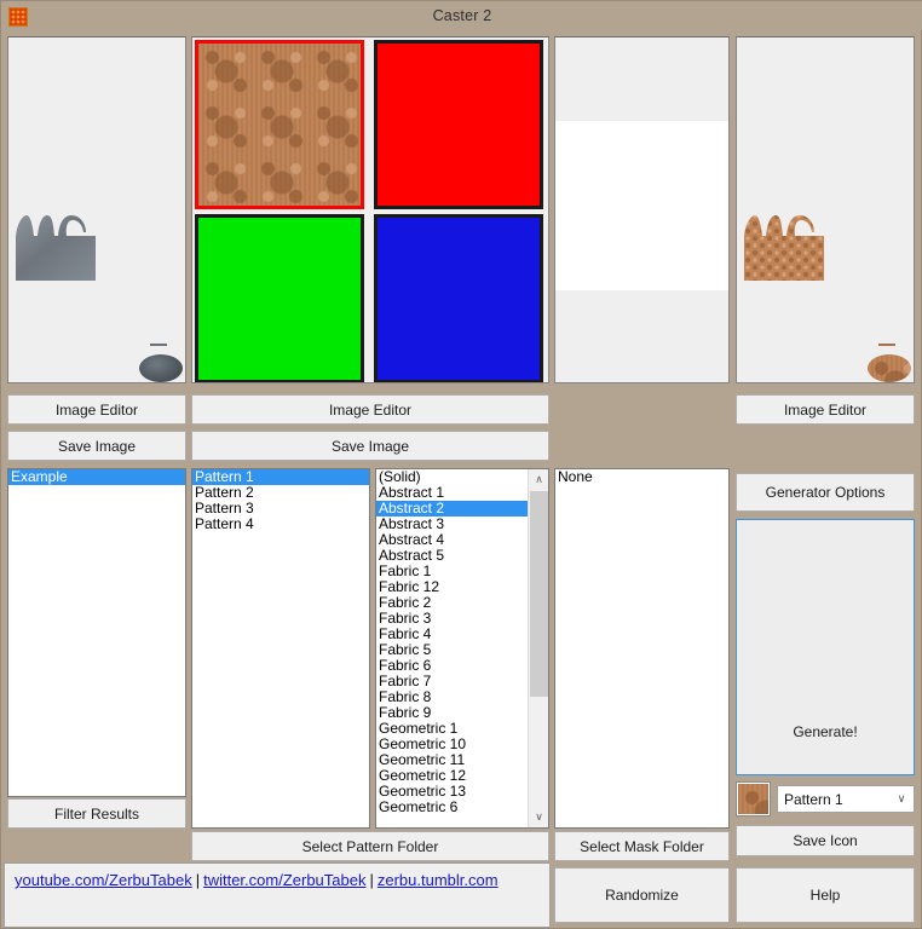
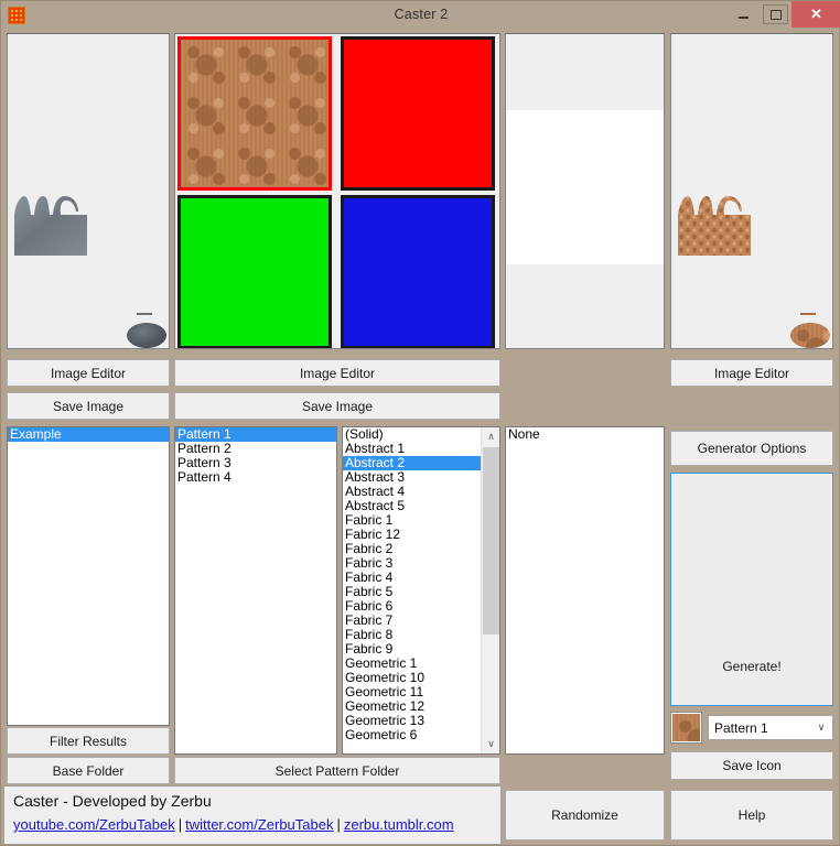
  Caster 2
+ ✕
  Image Editor
  Image Editor
  Image Editor
  Save Image
  Save Image
  Example
  Pattern 1
  Pattern 2
  Pattern 3
  Pattern 4
  (Solid)
  Abstract 1
  Abstract 2
  Abstract 3
  Abstract 4
  Abstract 5
  Fabric 1
  Fabric 12
  Fabric 2
  Fabric 3
  Fabric 4
  Fabric 5
  Fabric 6
  Fabric 7
  Fabric 8
  Fabric 9
  Geometric 1
  Geometric 10
  Geometric 11
  Geometric 12
  Geometric 13
  Geometric 6
  ∧
  ∨
  None
  Generator Options
  Generate!
  Pattern 1
  ∨
  Save Icon
  Help
  Filter Results
+ Base Folder
  Select Pattern Folder
- Select Mask Folder
  Randomize
+ Caster - Developed by Zerbu
  youtube.com/ZerbuTabek | twitter.com/ZerbuTabek | zerbu.tumblr.com
